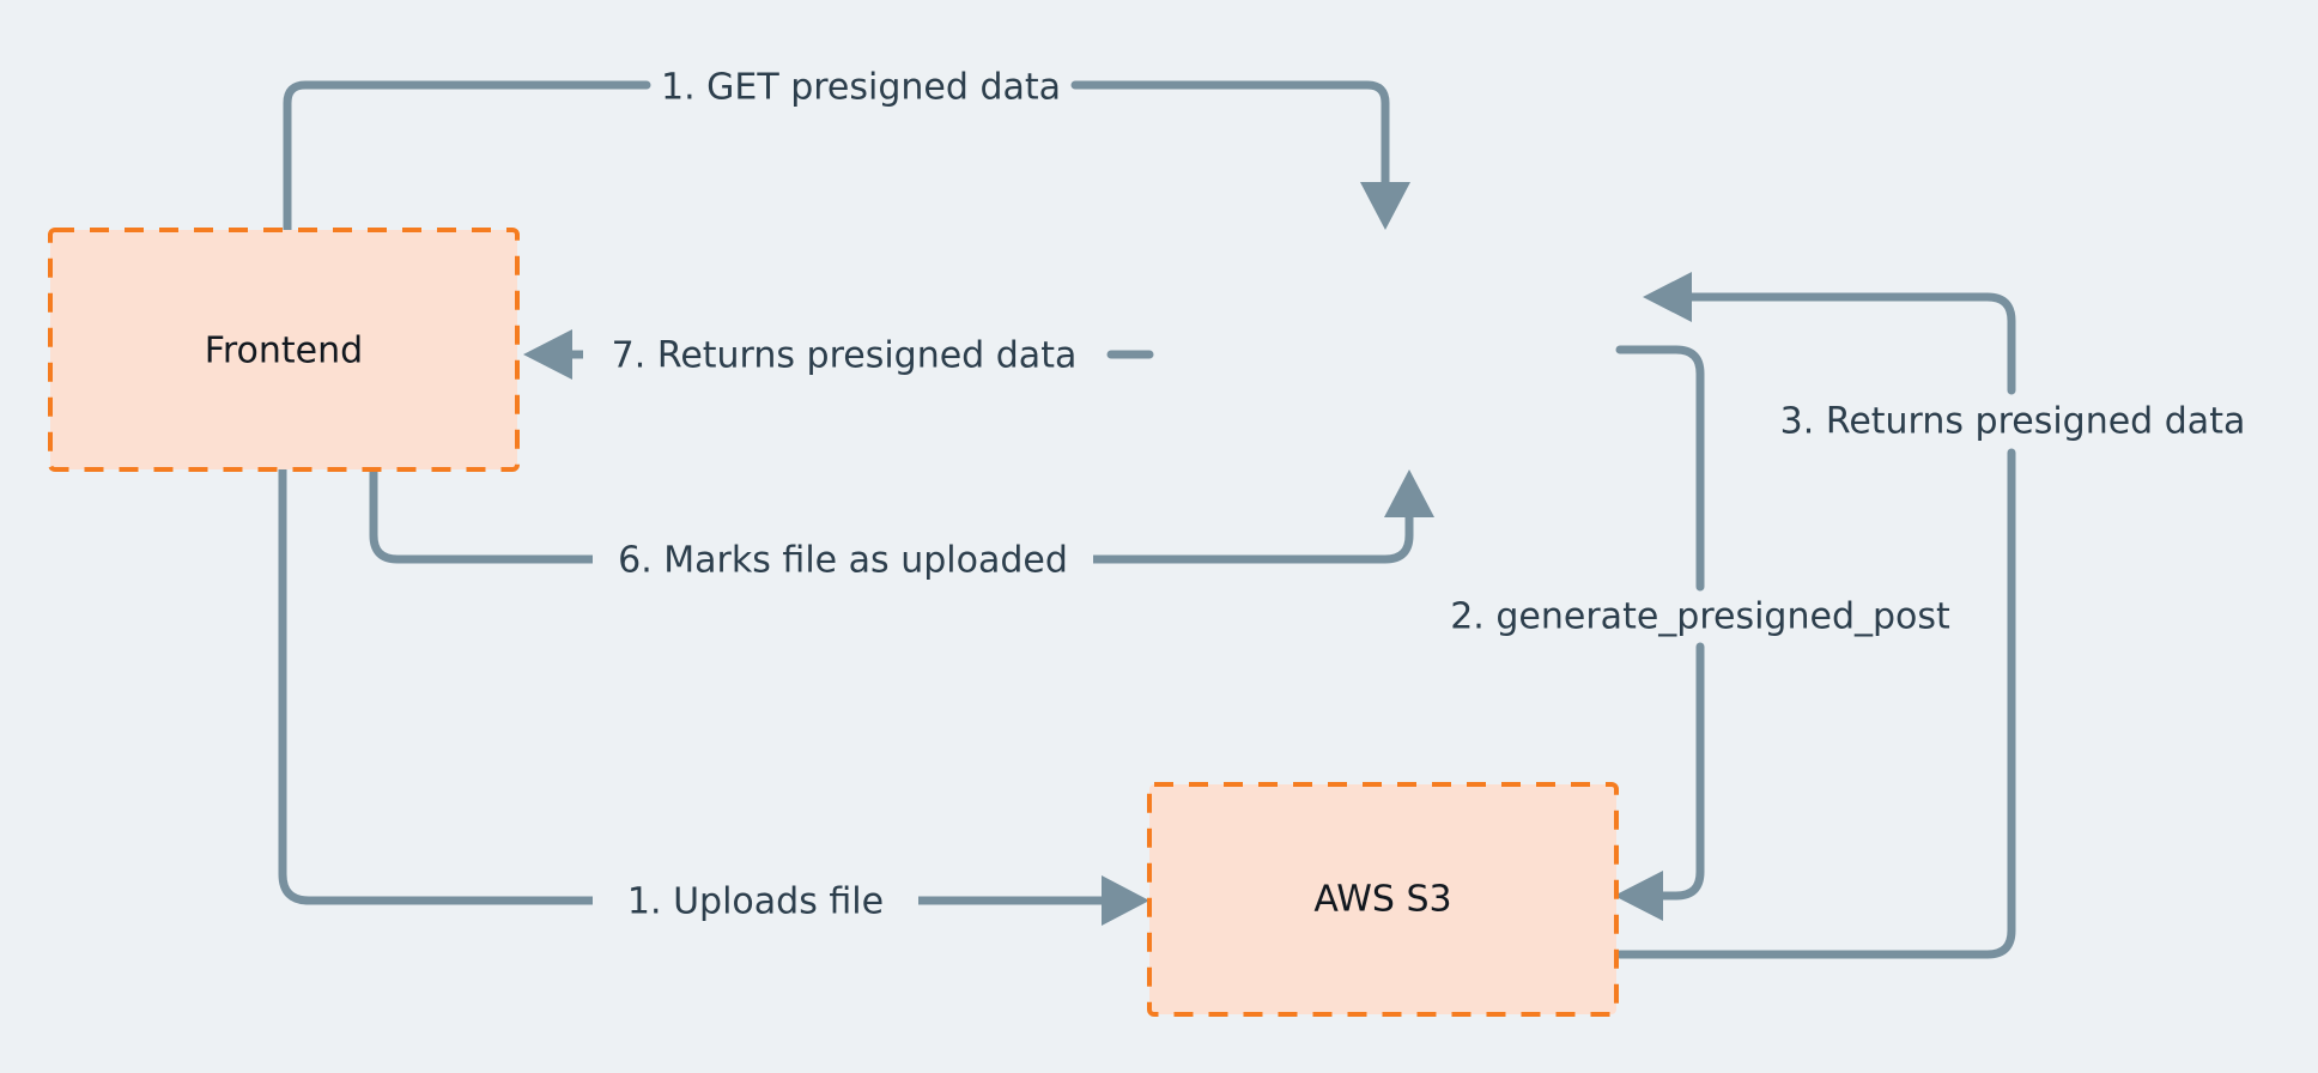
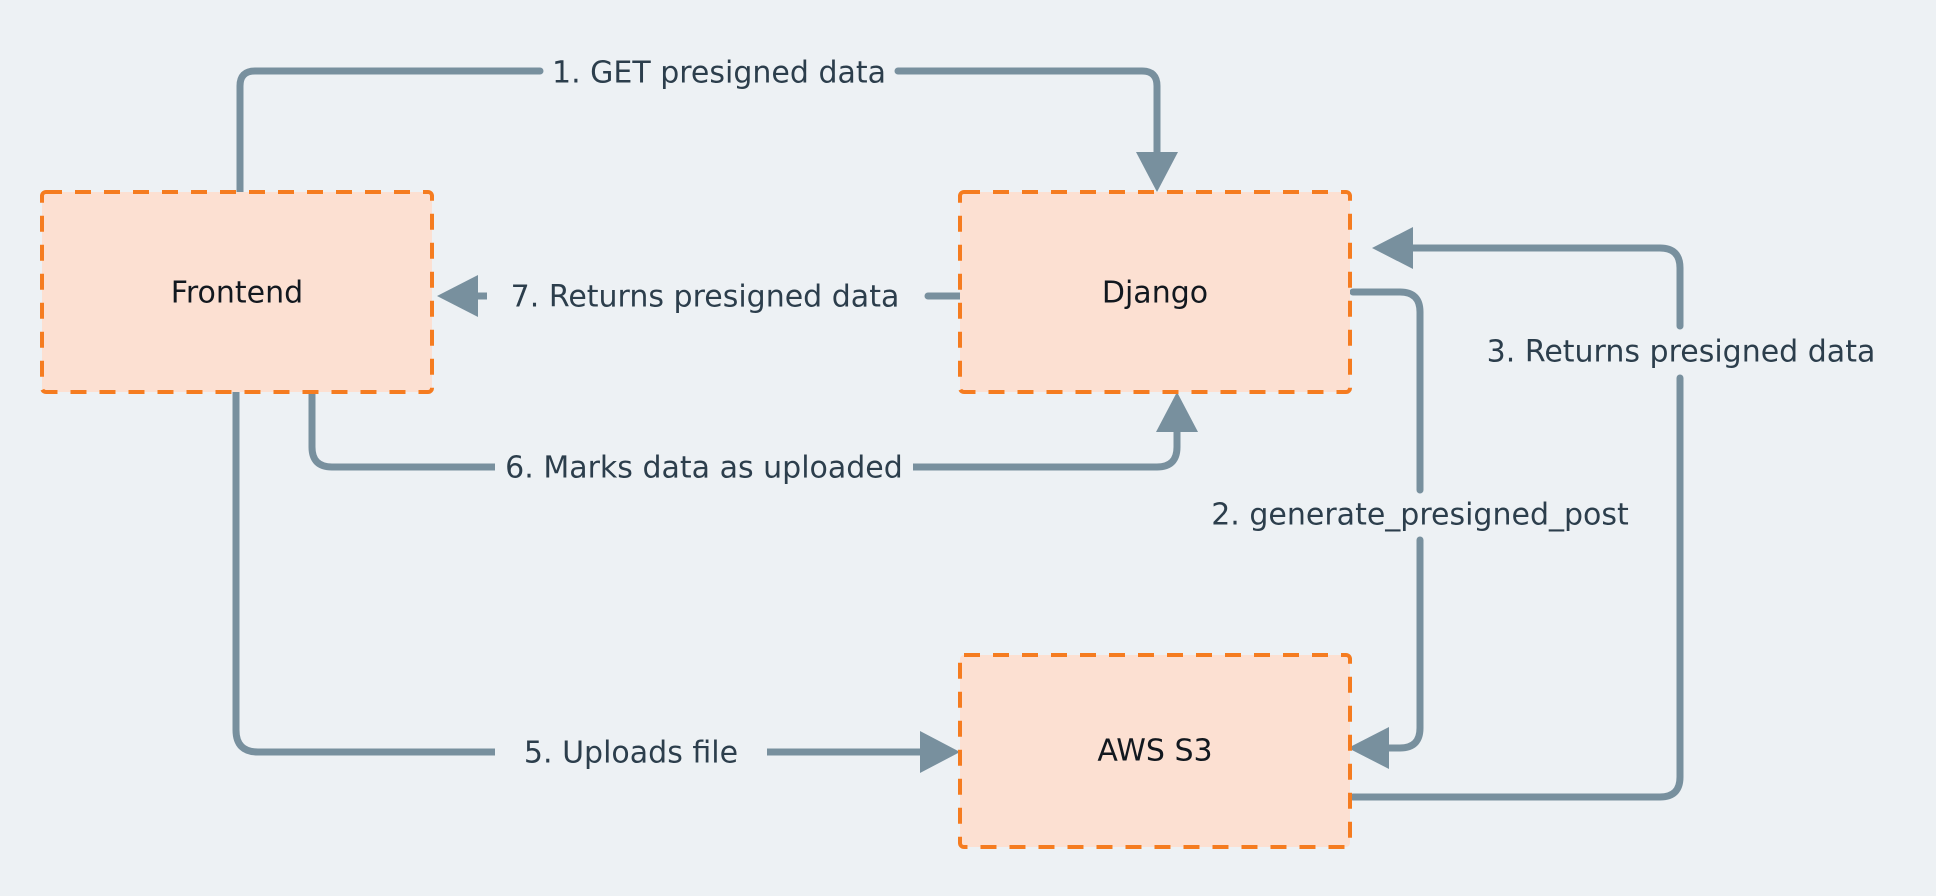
  Frontend
+ Django
  AWS S3
  1. GET presigned data
  7. Returns presigned data
- 6. Marks file as uploaded
+ 6. Marks data as uploaded
- 1. Uploads file
+ 5. Uploads file
  2. generate_presigned_post
  3. Returns presigned data
